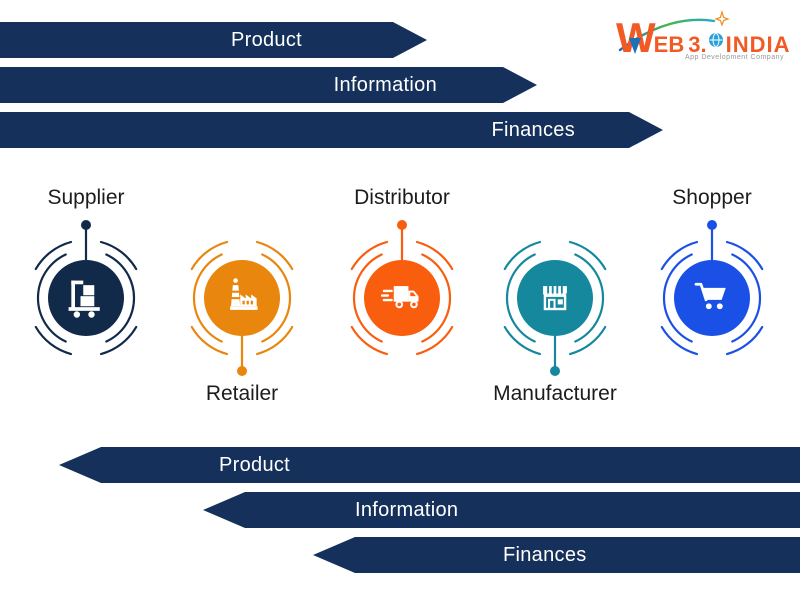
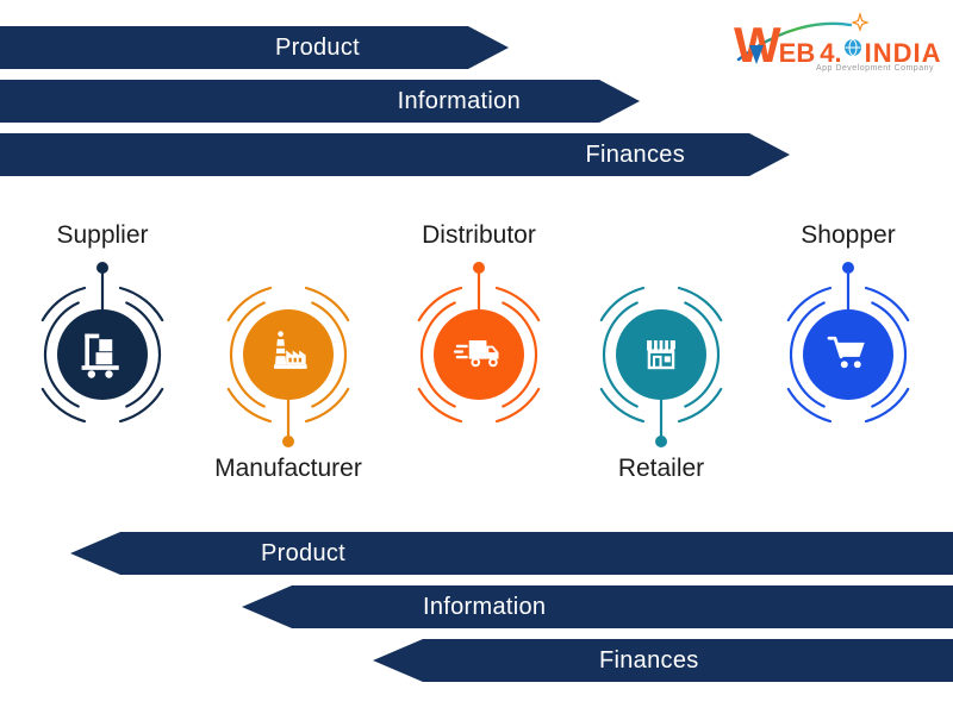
  Product
  Information
  Finances
  W
  EB
- 3.
+ 4.
  INDIA
  Supplier
- Retailer
+ Manufacturer
  Distributor
- Manufacturer
+ Retailer
  Shopper
  Product
  Information
  Finances
